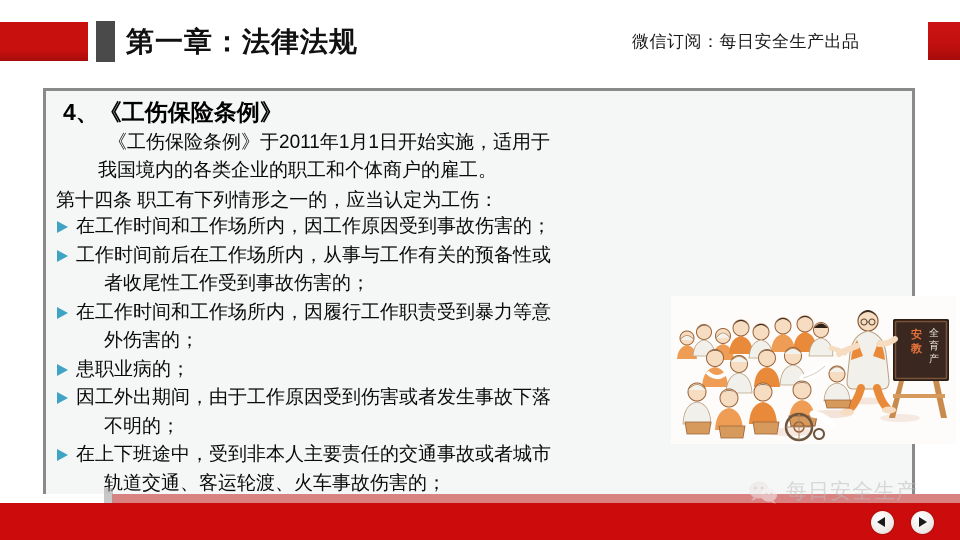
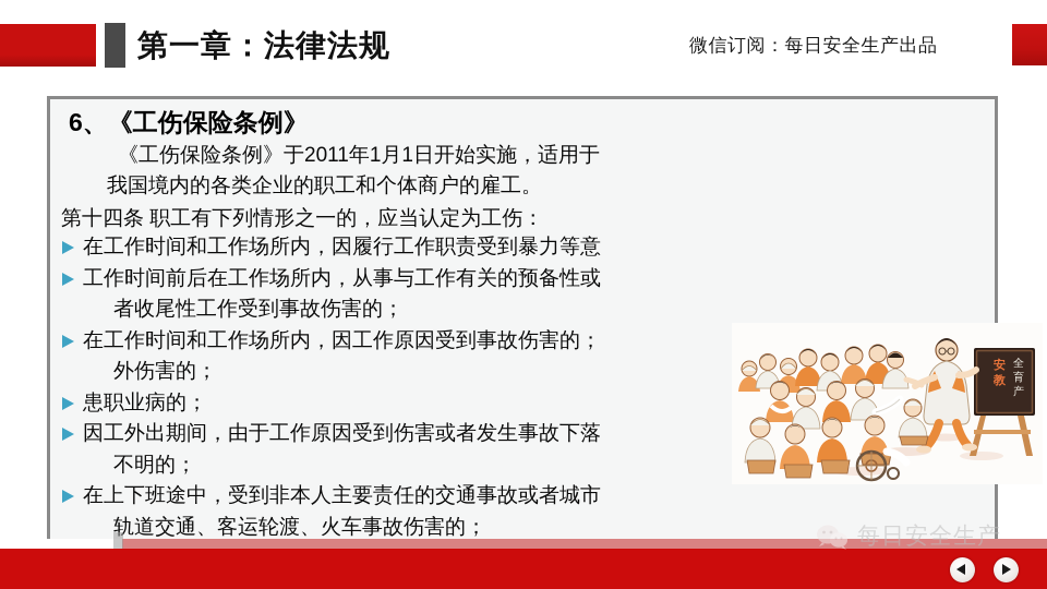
  第一章：法律法规
  微信订阅：每日安全生产出品
- 4、《工伤保险条例》
+ 6、《工伤保险条例》
  《工伤保险条例》于2011年1月1日开始实施，适用于
  我国境内的各类企业的职工和个体商户的雇工。
  第十四条 职工有下列情形之一的，应当认定为工伤：
- 在工作时间和工作场所内，因工作原因受到事故伤害的；
+ 在工作时间和工作场所内，因履行工作职责受到暴力等意
  工作时间前后在工作场所内，从事与工作有关的预备性或
  者收尾性工作受到事故伤害的；
- 在工作时间和工作场所内，因履行工作职责受到暴力等意
+ 在工作时间和工作场所内，因工作原因受到事故伤害的；
  外伤害的；
  患职业病的；
  因工外出期间，由于工作原因受到伤害或者发生事故下落
  不明的；
  在上下班途中，受到非本人主要责任的交通事故或者城市
  轨道交通、客运轮渡、火车事故伤害的；
  安
  教
  全
  育
  产
  每日安全生产
